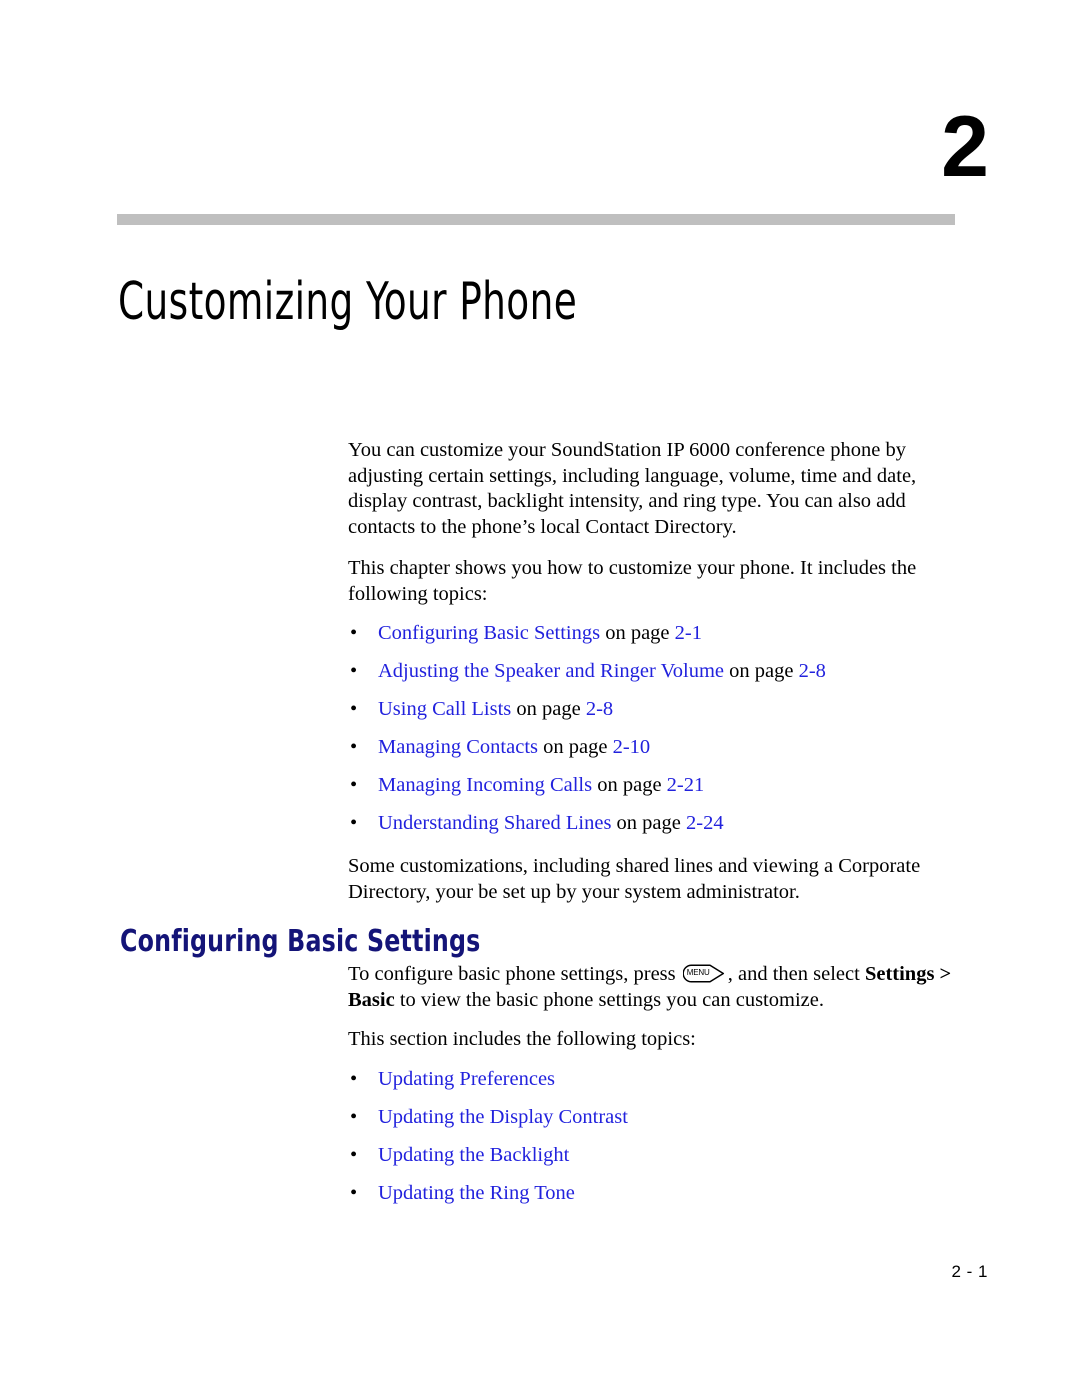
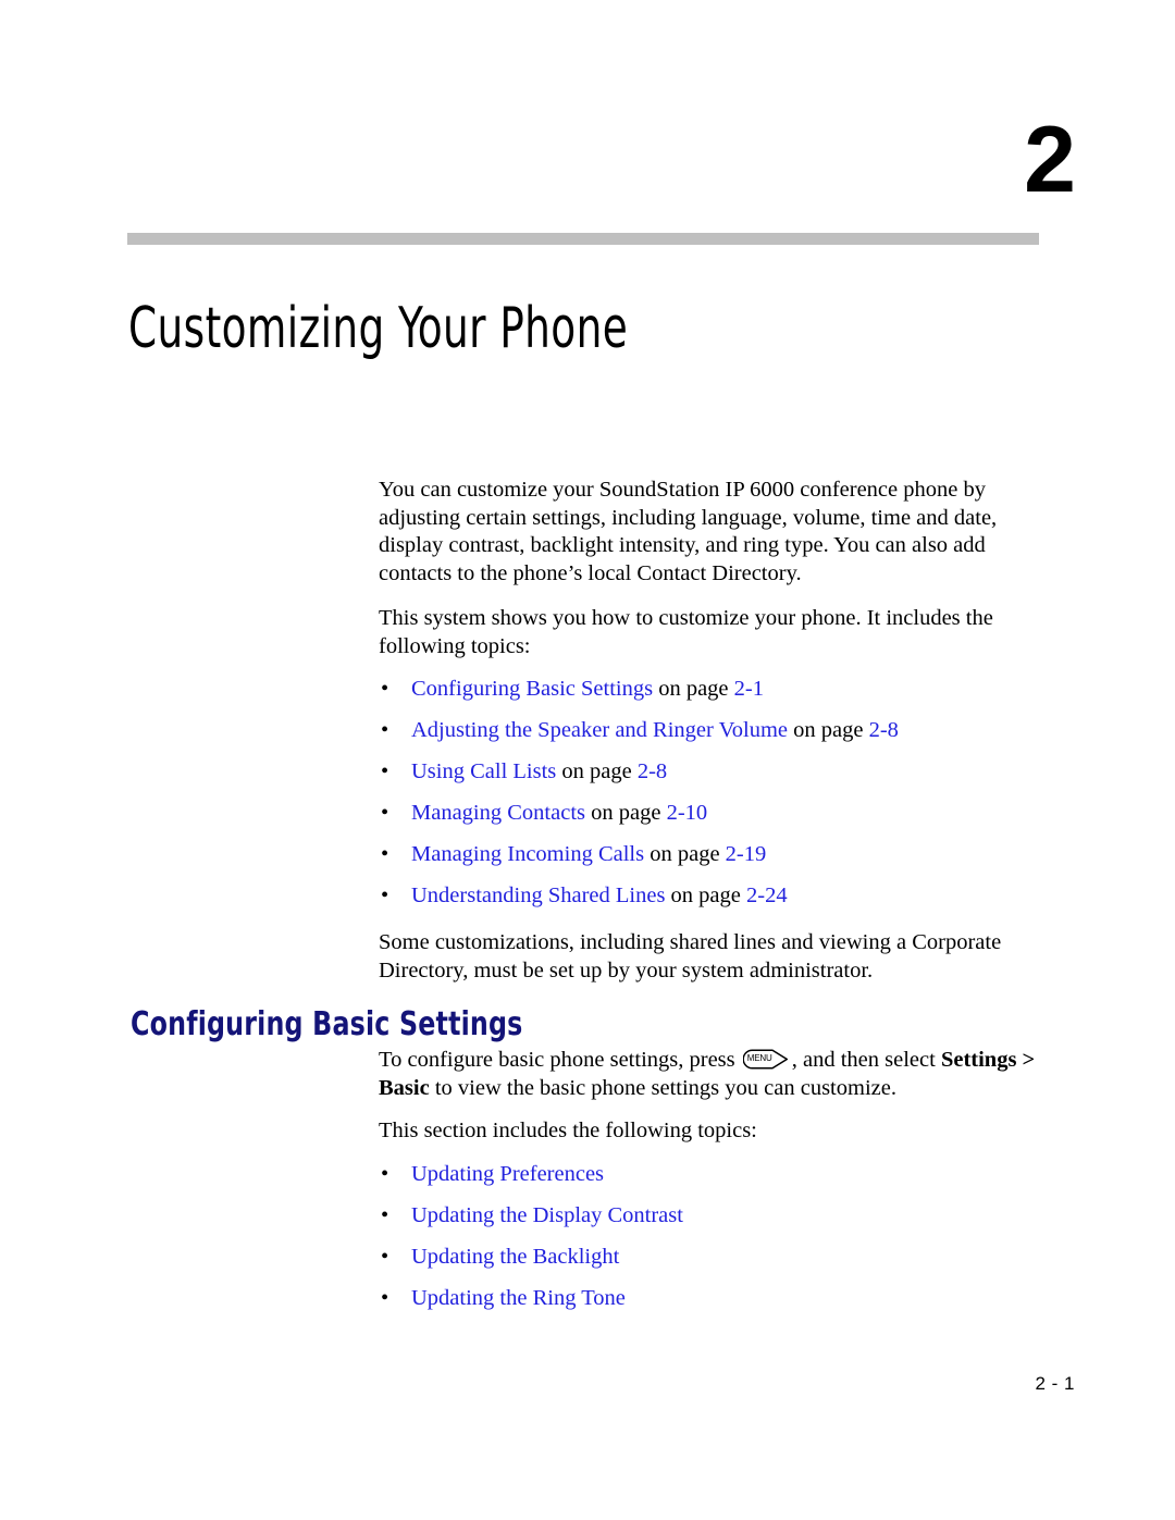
  2
  Customizing Your Phone
  You can customize your SoundStation IP 6000 conference phone by adjusting certain settings, including language, volume, time and date, display contrast, backlight intensity, and ring type. You can also add contacts to the phone’s local Contact Directory.
- This chapter shows you how to customize your phone. It includes the following topics:
+ This system shows you how to customize your phone. It includes the following topics:
  •
  Configuring Basic Settings on page 2-1
  •
  Adjusting the Speaker and Ringer Volume on page 2-8
  •
  Using Call Lists on page 2-8
  •
  Managing Contacts on page 2-10
  •
- Managing Incoming Calls on page 2-21
+ Managing Incoming Calls on page 2-19
  •
  Understanding Shared Lines on page 2-24
- Some customizations, including shared lines and viewing a Corporate Directory, your be set up by your system administrator.
+ Some customizations, including shared lines and viewing a Corporate Directory, must be set up by your system administrator.
  Configuring Basic Settings
  To configure basic phone settings, press
  MENU
  , and then select Settings > Basic to view the basic phone settings you can customize.
  This section includes the following topics:
  •
  Updating Preferences
  •
  Updating the Display Contrast
  •
  Updating the Backlight
  •
  Updating the Ring Tone
  2 - 1
